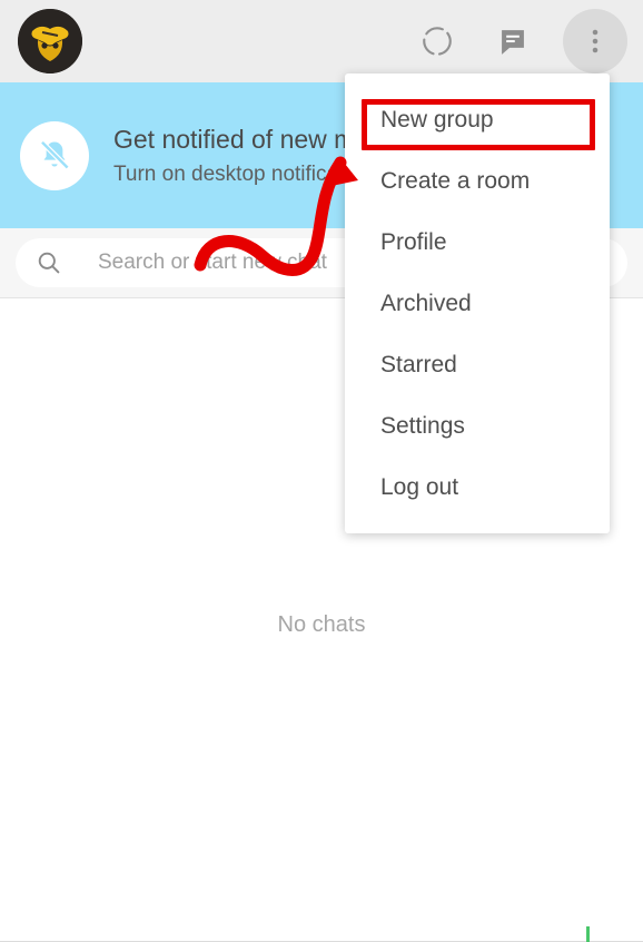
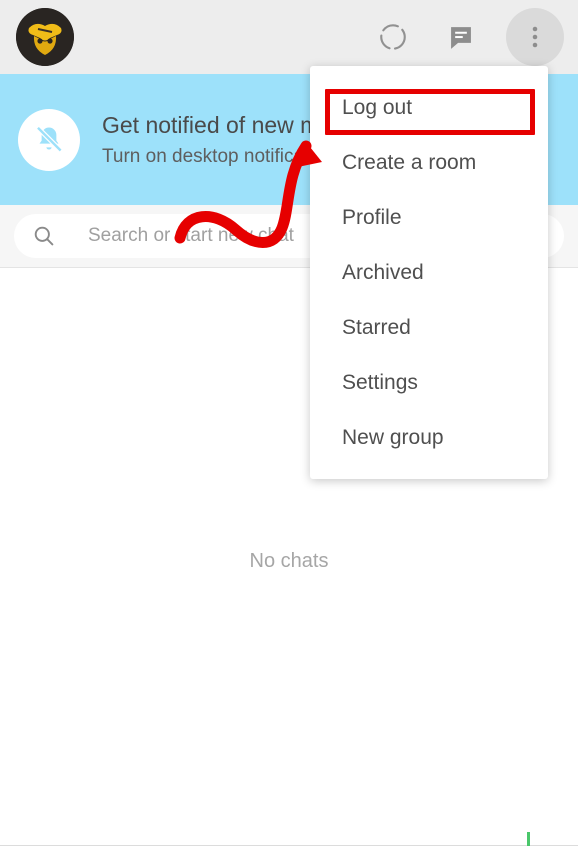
  Turn on desktop notific
  Search ortart ne ct
  No chats
- New group
+ Log out
  Create a room
  Profile
  Archived
  Starred
  Settings
- Log out
+ New group
